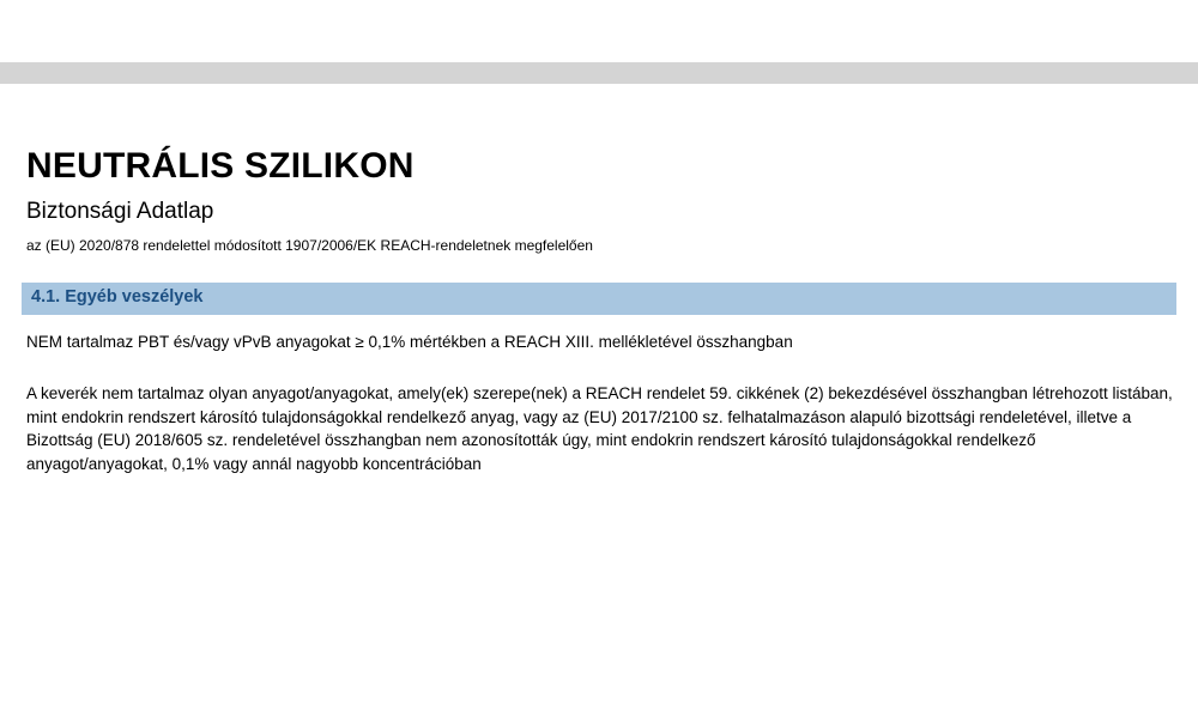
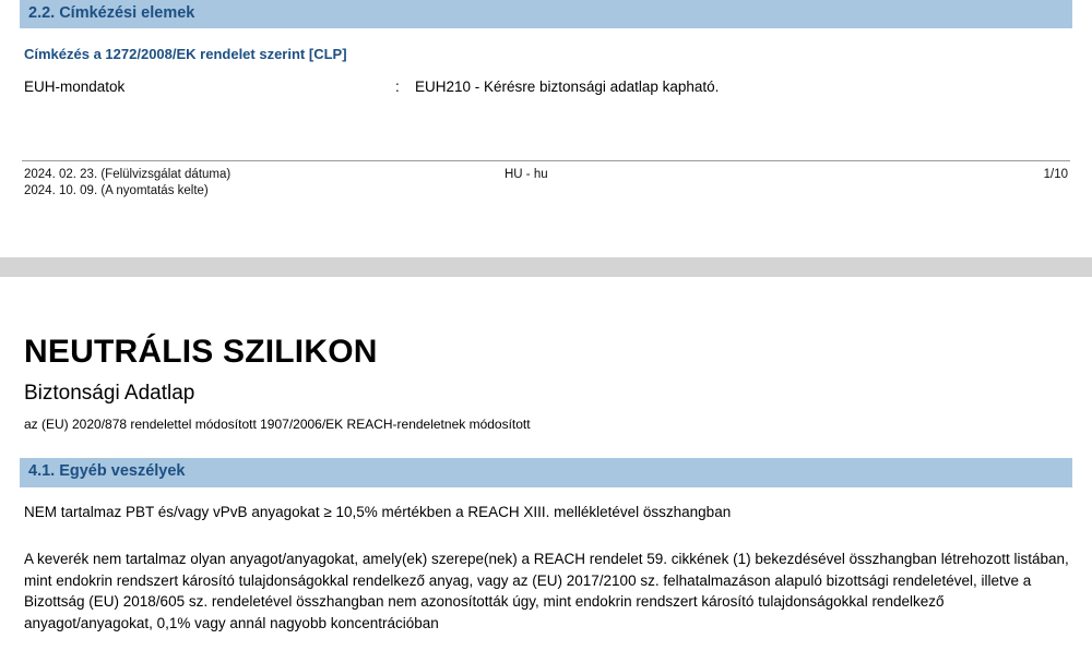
+ 2.2. Címkézési elemek
+ Címkézés a 1272/2008/EK rendelet szerint [CLP]
+ EUH-mondatok
+ :
+ EUH210 - Kérésre biztonsági adatlap kapható.
+ 2024. 02. 23. (Felülvizsgálat dátuma)
+ 2024. 10. 09. (A nyomtatás kelte)
+ HU - hu
+ 1/10
  NEUTRÁLIS SZILIKON
  Biztonsági Adatlap
- az (EU) 2020/878 rendelettel módosított 1907/2006/EK REACH-rendeletnek megfelelően
+ az (EU) 2020/878 rendelettel módosított 1907/2006/EK REACH-rendeletnek módosított
  4.1. Egyéb veszélyek
- NEM tartalmaz PBT és/vagy vPvB anyagokat ≥ 0,1% mértékben a REACH XIII. mellékletével összhangban
+ NEM tartalmaz PBT és/vagy vPvB anyagokat ≥ 10,5% mértékben a REACH XIII. mellékletével összhangban
- A keverék nem tartalmaz olyan anyagot/anyagokat, amely(ek) szerepe(nek) a REACH rendelet 59. cikkének (2) bekezdésével összhangban létrehozott listában, mint endokrin rendszert károsító tulajdonságokkal rendelkező anyag, vagy az (EU) 2017/2100 sz. felhatalmazáson alapuló bizottsági rendeletével, illetve a Bizottság (EU) 2018/605 sz. rendeletével összhangban nem azonosították úgy, mint endokrin rendszert károsító tulajdonságokkal rendelkező anyagot/anyagokat, 0,1% vagy annál nagyobb koncentrációban
+ A keverék nem tartalmaz olyan anyagot/anyagokat, amely(ek) szerepe(nek) a REACH rendelet 59. cikkének (1) bekezdésével összhangban létrehozott listában, mint endokrin rendszert károsító tulajdonságokkal rendelkező anyag, vagy az (EU) 2017/2100 sz. felhatalmazáson alapuló bizottsági rendeletével, illetve a Bizottság (EU) 2018/605 sz. rendeletével összhangban nem azonosították úgy, mint endokrin rendszert károsító tulajdonságokkal rendelkező anyagot/anyagokat, 0,1% vagy annál nagyobb koncentrációban
